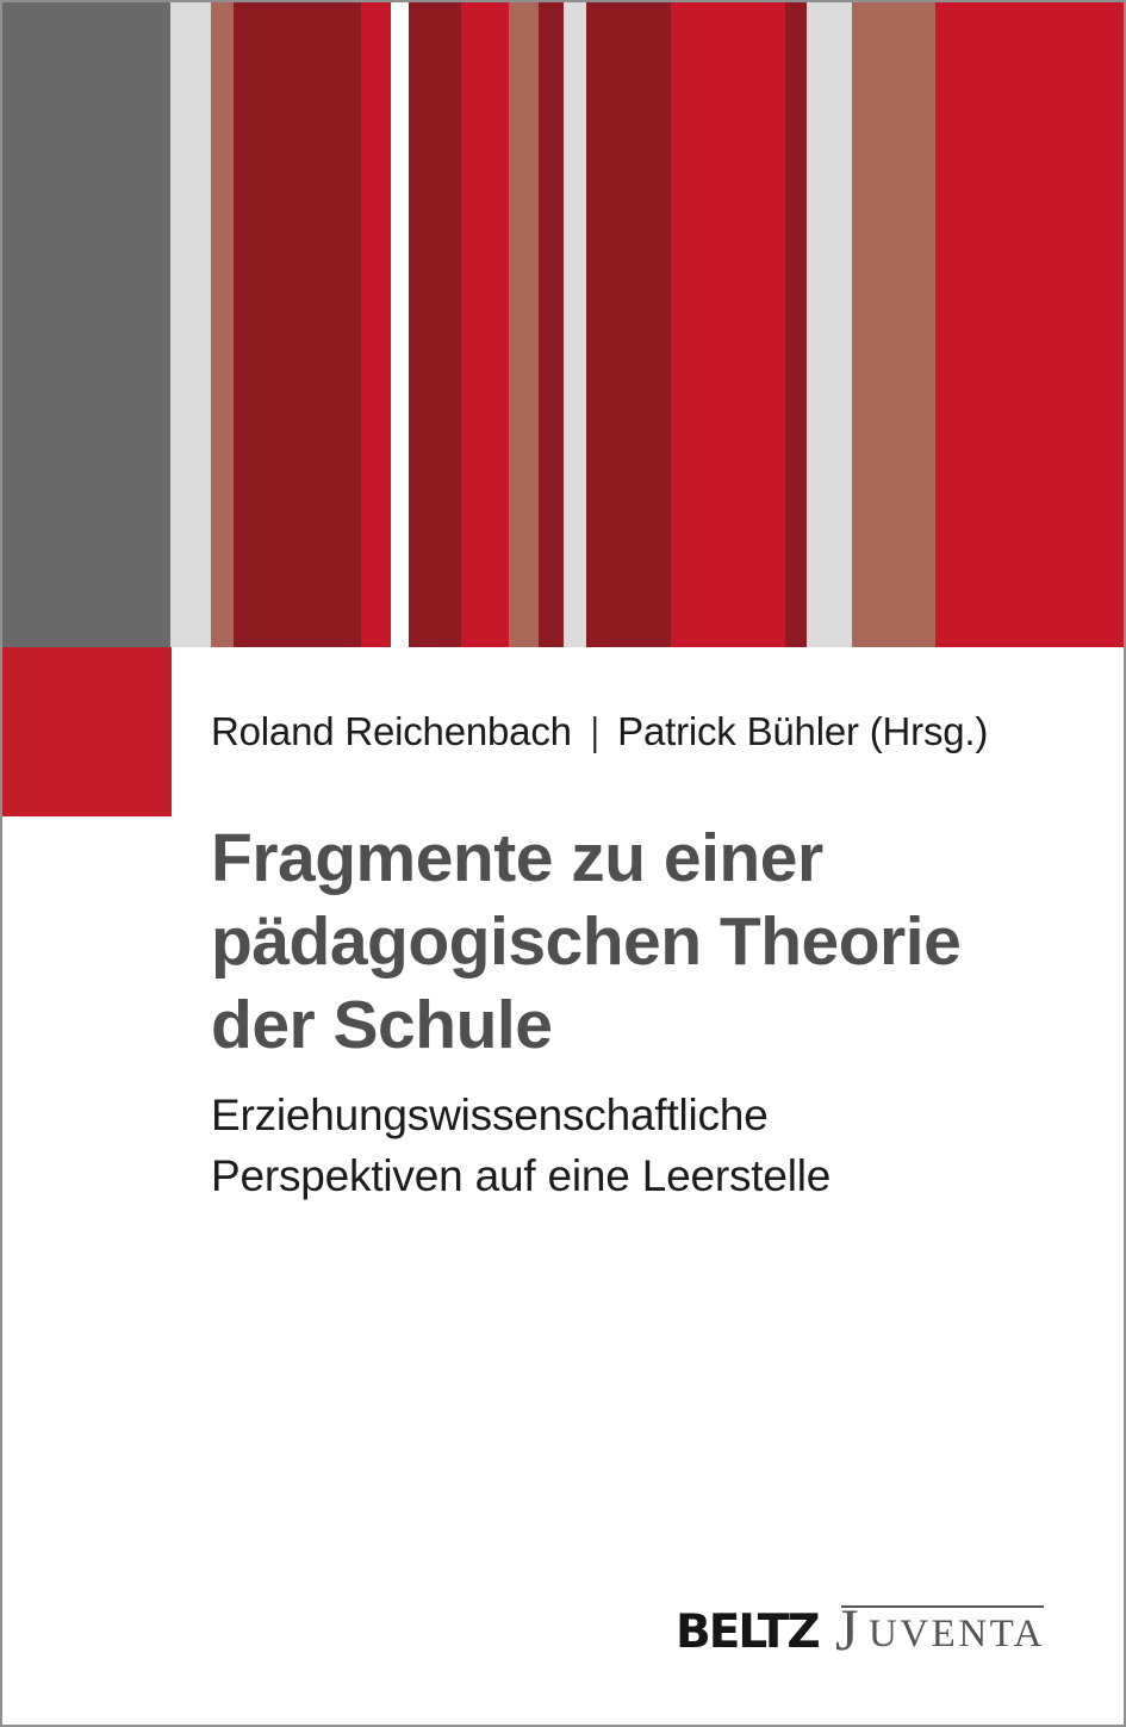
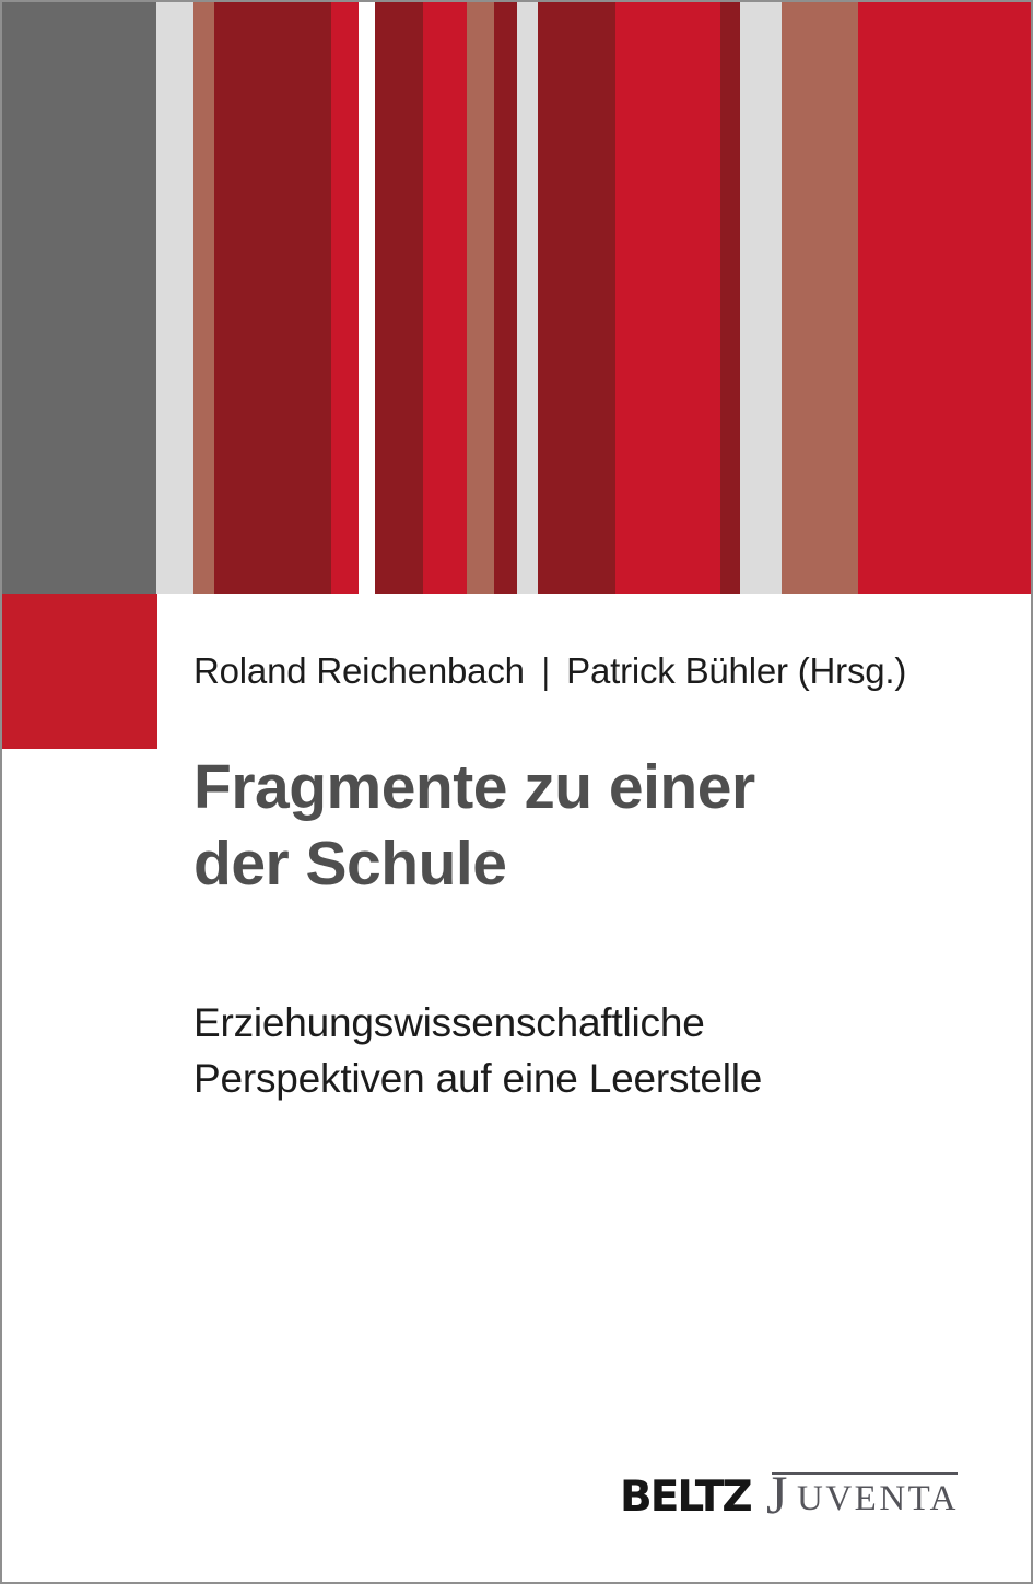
  Roland Reichenbach
  |
  Patrick Bühler (Hrsg.)
  Fragmente zu einer
- pädagogischen Theorie
  der Schule
  Erziehungswissenschaftliche
  Perspektiven auf eine Leerstelle
  BELTZ
  J
  UVENTA
